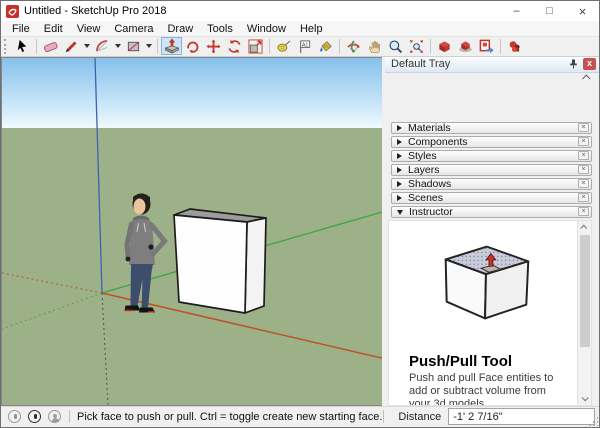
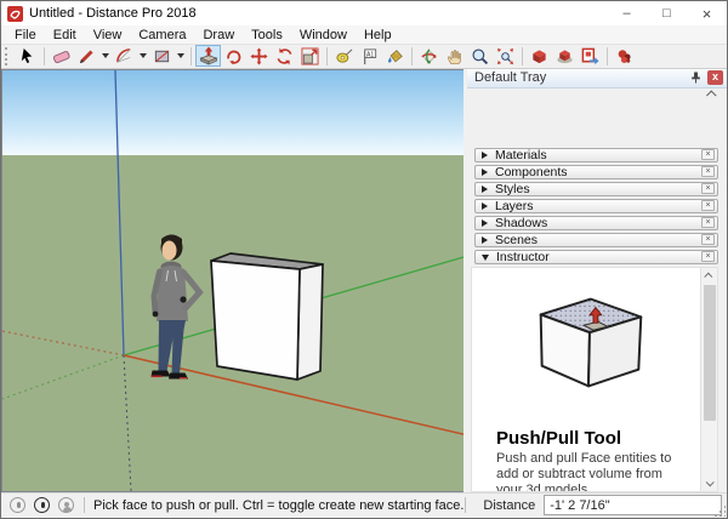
- Untitled - SketchUp Pro 2018
+ Untitled - Distance Pro 2018
  –
  □
  ×
  File
  Edit
  View
  Camera
  Draw
  Tools
  Window
  Help
  Default Tray
  x
  Materials
  Components
  Styles
  Layers
  Shadows
  Scenes
  Instructor
  Push/Pull Tool
  Push and pull Face entities to add or subtract volume from your 3d models
  Pick face to push or pull. Ctrl = toggle create new starting face.
  Distance
  -1' 2 7/16"
